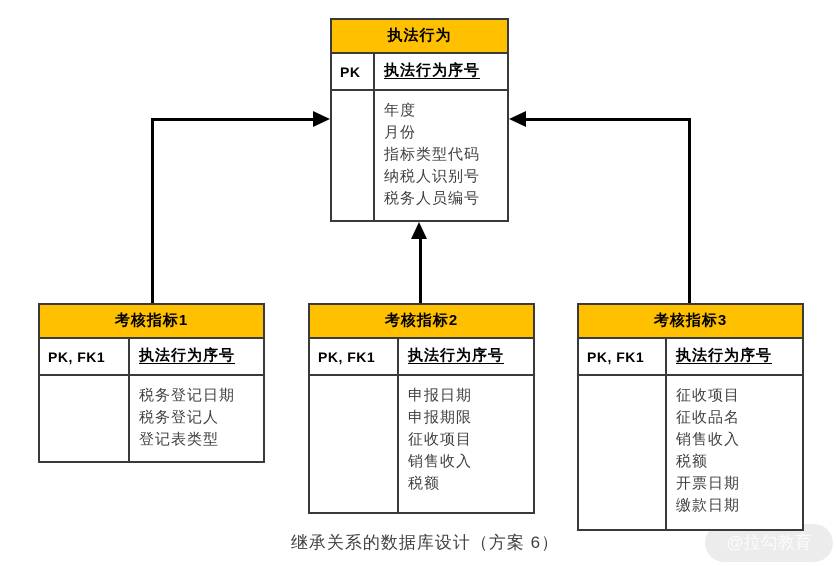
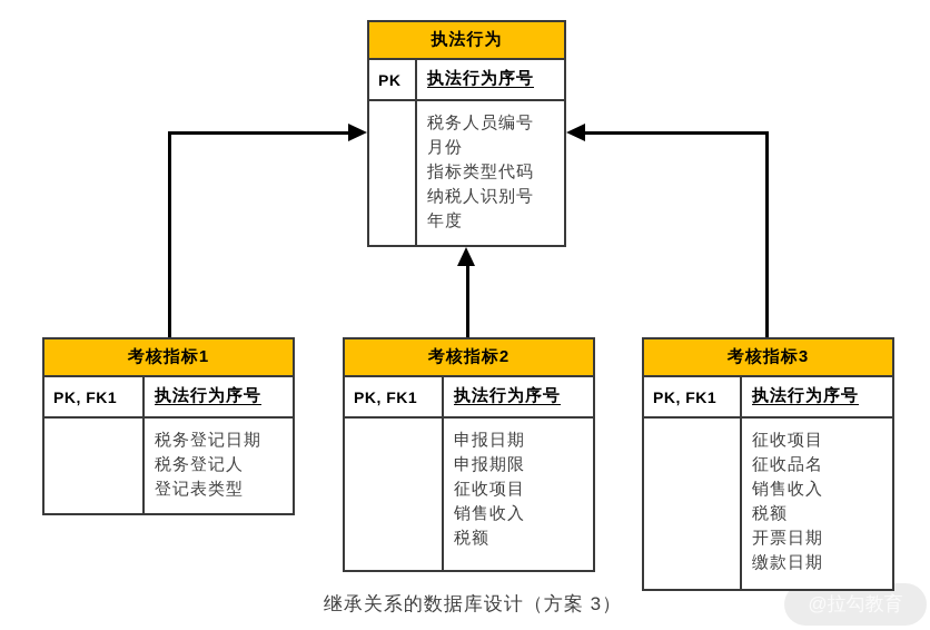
  执法行为
  PK
  执法行为序号
- 年度
+ 税务人员编号
  月份
  指标类型代码
  纳税人识别号
- 税务人员编号
+ 年度
  考核指标1
  PK, FK1
  执法行为序号
  税务登记日期
  税务登记人
  登记表类型
  考核指标2
  PK, FK1
  执法行为序号
  申报日期
  申报期限
  征收项目
  销售收入
  税额
  考核指标3
  PK, FK1
  执法行为序号
  征收项目
  征收品名
  销售收入
  税额
  开票日期
  缴款日期
- 继承关系的数据库设计（方案 6）
+ 继承关系的数据库设计（方案 3）
